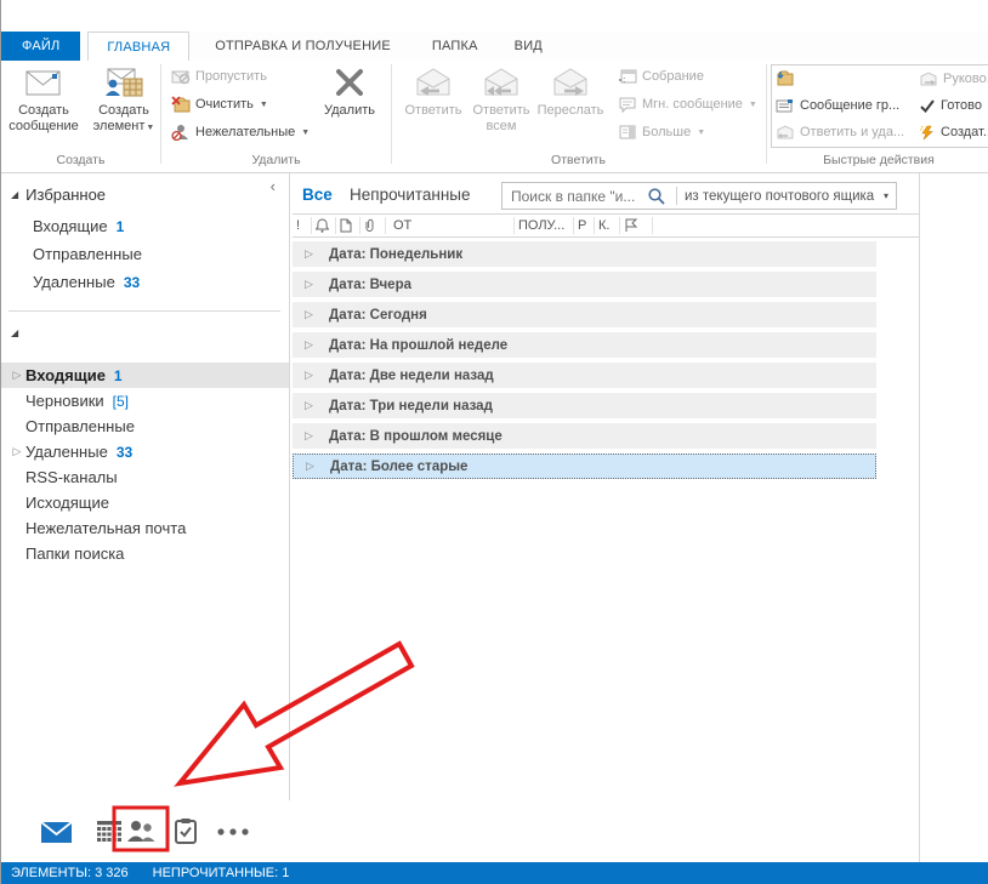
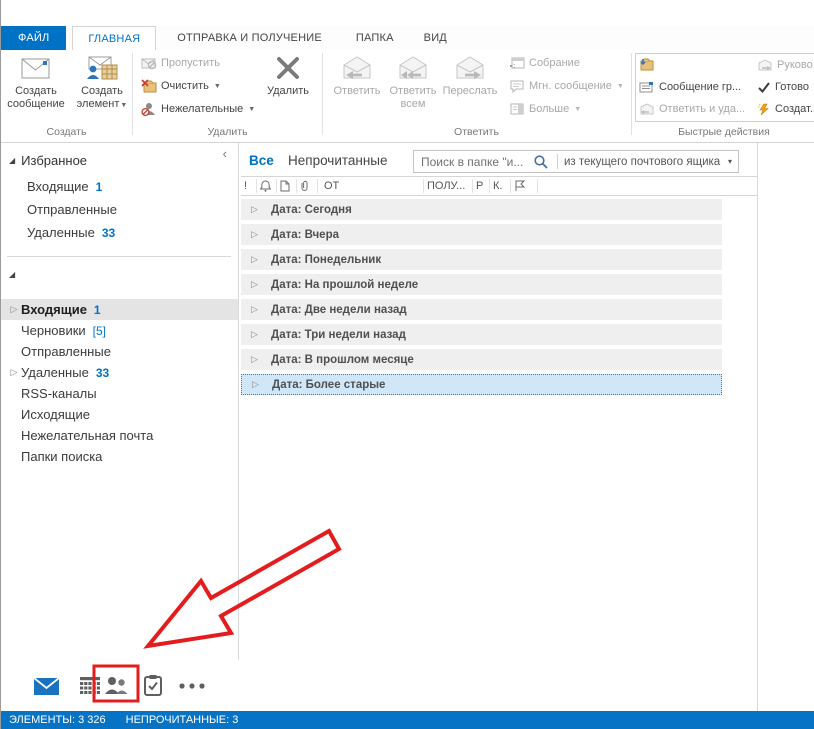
  ФАЙЛ
  ГЛАВНАЯ
  ОТПРАВКА И ПОЛУЧЕНИЕ
  ПАПКА
  ВИД
  Создать
  сообщение
  Создать
  элемент
  Создать
  Пропустить
  Очистить
  Нежелательные
  Удалить
  Удалить
  Ответить
  Ответить
  всем
  Переслать
  Собрание
  Мгн. сообщение
  Больше
  Ответить
  Сообщение гр...
  Ответить и уда...
  Готово
  Создат.
  Быстрые действия
  ‹
  ◢
  Избранное
  Входящие 1
  Отправленные
  Удаленные 33
  ◢
  ▷
  Входящие
  1
  Черновики
  [5]
  Отправленные
  ▷
  Удаленные
  33
  RSS-каналы
  Исходящие
  Нежелательная почта
  Папки поиска
  Все
  Непрочитанные
  Поиск в папке "и...
  из текущего почтового ящика
  ▾
  !
  ОТ
  ПОЛУ...
  Р
  К.
  ▷
- Дата: Понедельник
+ Дата: Сегодня
  ▷
  Дата: Вчера
  ▷
- Дата: Сегодня
+ Дата: Понедельник
  ▷
  Дата: На прошлой неделе
  ▷
  Дата: Две недели назад
  ▷
  Дата: Три недели назад
  ▷
  Дата: В прошлом месяце
  ▷
  Дата: Более старые
  ЭЛЕМЕНТЫ: 3 326
- НЕПРОЧИТАННЫЕ: 1
+ НЕПРОЧИТАННЫЕ: 3
